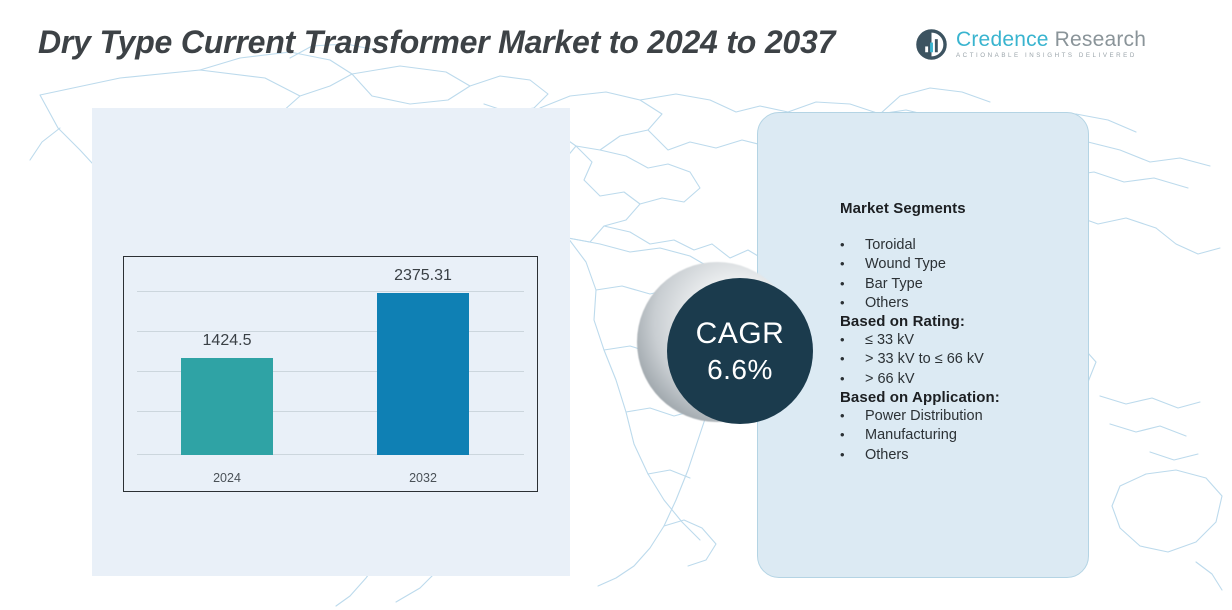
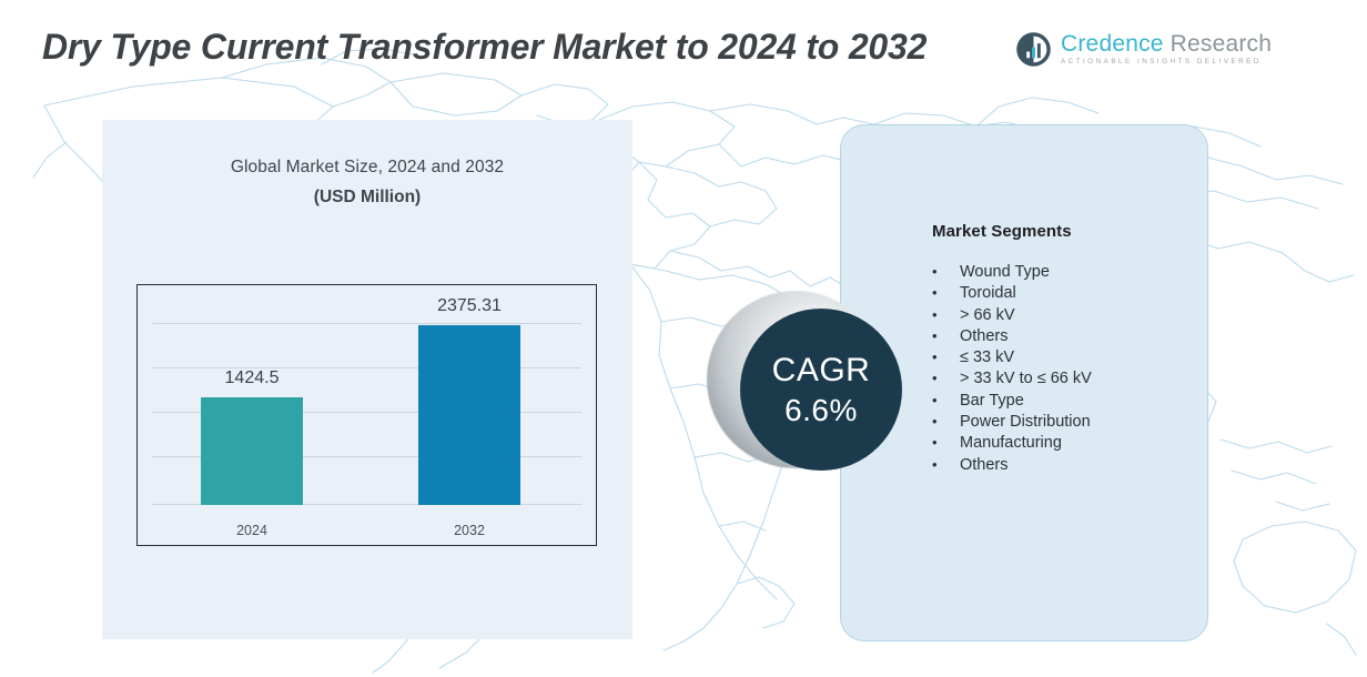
- Dry Type Current Transformer Market to 2024 to 2037
+ Dry Type Current Transformer Market to 2024 to 2032
  Credence
  Research
+ Global Market Size, 2024 and 2032
+ (USD Million)
  1424.5
  2024
  2375.31
  2032
  CAGR
  6.6%
  Market Segments
  •
- Toroidal
+ Wound Type
  •
- Wound Type
+ Toroidal
  •
- Bar Type
+ > 66 kV
  •
  Others
- Based on Rating:
  •
  ≤ 33 kV
  •
  > 33 kV to ≤ 66 kV
  •
- > 66 kV
+ Bar Type
- Based on Application:
  •
  Power Distribution
  •
  Manufacturing
  •
  Others
